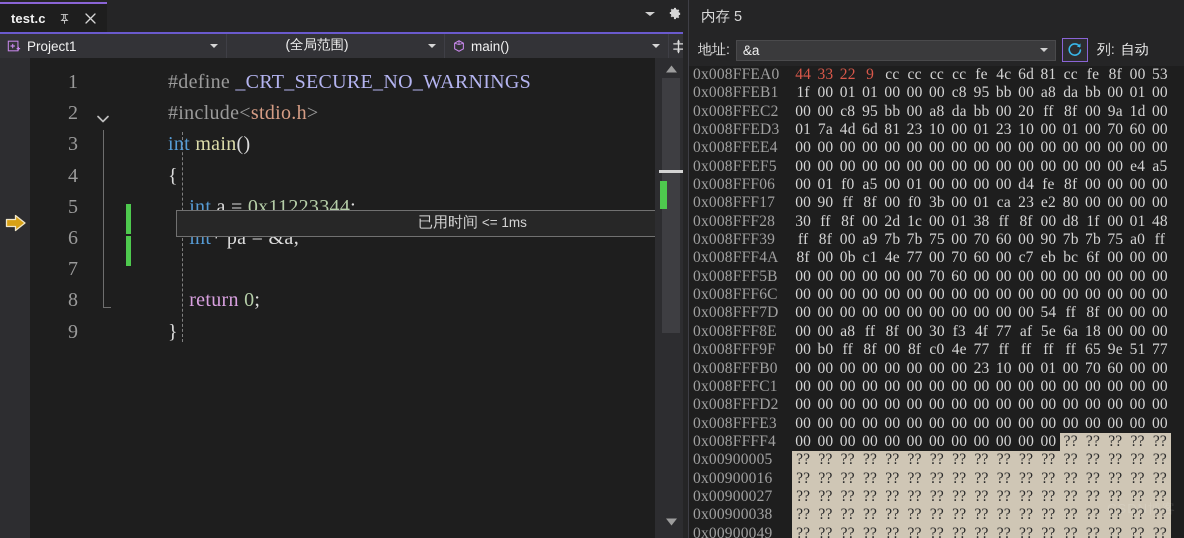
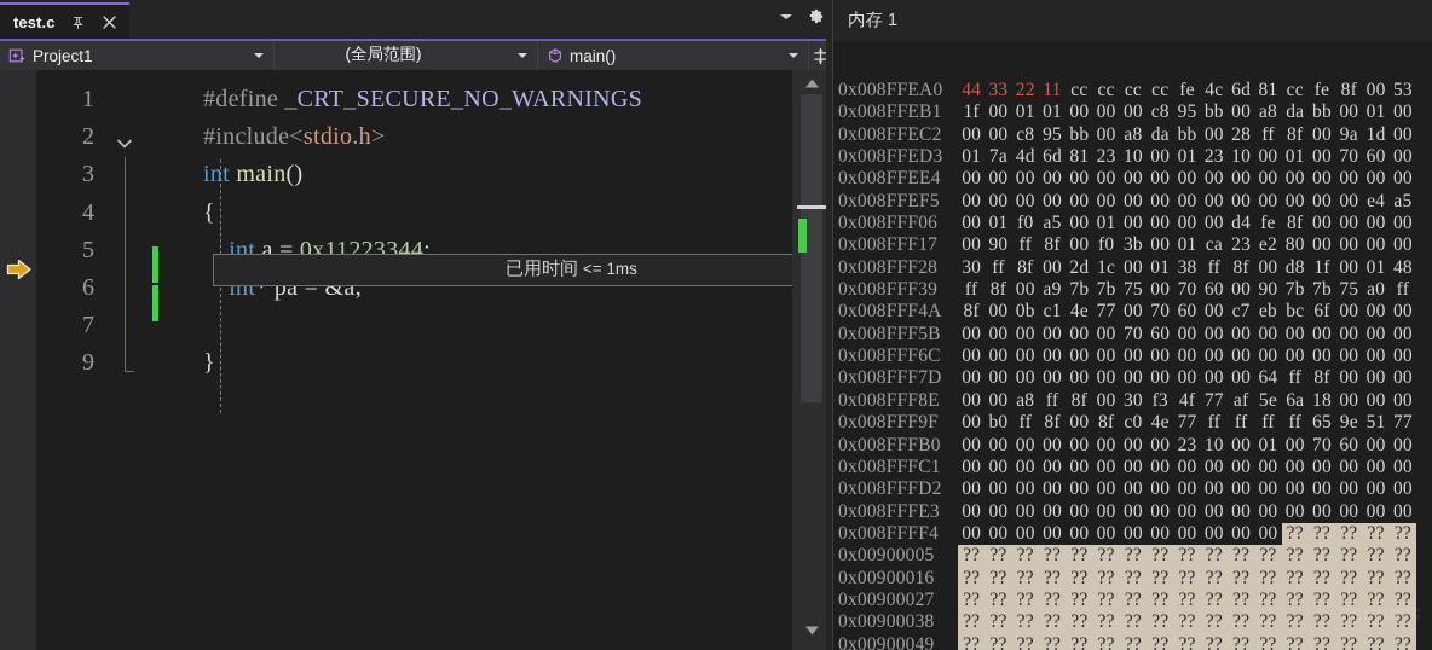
  test.c
  Project1
  (全局范围)
  main()
  1
  #define _CRT_SECURE_NO_WARNINGS
  2
  #include<stdio.h>
  3
  int main()
  4
  {
  5
  int a = 0x11223344;
  6
  int* pa = &a;
  7
- 8
- return 0;
  9
  }
  已用时间 <= 1ms
- 内存 5
+ 内存 1
- 地址:
- &a
- 列:
- 自动
  0x008FFEA0
- 44 33 22 9 cc cc cc cc fe 4c 6d 81 cc fe 8f 00 53
+ 44 33 22 11 cc cc cc cc fe 4c 6d 81 cc fe 8f 00 53
  0x008FFEB1
  1f 00 01 01 00 00 00 c8 95 bb 00 a8 da bb 00 01 00
  0x008FFEC2
- 00 00 c8 95 bb 00 a8 da bb 00 20 ff 8f 00 9a 1d 00
+ 00 00 c8 95 bb 00 a8 da bb 00 28 ff 8f 00 9a 1d 00
  0x008FFED3
  01 7a 4d 6d 81 23 10 00 01 23 10 00 01 00 70 60 00
  0x008FFEE4
  00 00 00 00 00 00 00 00 00 00 00 00 00 00 00 00 00
  0x008FFEF5
  00 00 00 00 00 00 00 00 00 00 00 00 00 00 00 e4 a5
  0x008FFF06
  00 01 f0 a5 00 01 00 00 00 00 d4 fe 8f 00 00 00 00
  0x008FFF17
  00 90 ff 8f 00 f0 3b 00 01 ca 23 e2 80 00 00 00 00
  0x008FFF28
  30 ff 8f 00 2d 1c 00 01 38 ff 8f 00 d8 1f 00 01 48
  0x008FFF39
  ff 8f 00 a9 7b 7b 75 00 70 60 00 90 7b 7b 75 a0 ff
  0x008FFF4A
  8f 00 0b c1 4e 77 00 70 60 00 c7 eb bc 6f 00 00 00
  0x008FFF5B
  00 00 00 00 00 00 70 60 00 00 00 00 00 00 00 00 00
  0x008FFF6C
  00 00 00 00 00 00 00 00 00 00 00 00 00 00 00 00 00
  0x008FFF7D
- 00 00 00 00 00 00 00 00 00 00 00 54 ff 8f 00 00 00
+ 00 00 00 00 00 00 00 00 00 00 00 64 ff 8f 00 00 00
  0x008FFF8E
  00 00 a8 ff 8f 00 30 f3 4f 77 af 5e 6a 18 00 00 00
  0x008FFF9F
  00 b0 ff 8f 00 8f c0 4e 77 ff ff ff ff 65 9e 51 77
  0x008FFFB0
  00 00 00 00 00 00 00 00 23 10 00 01 00 70 60 00 00
  0x008FFFC1
  00 00 00 00 00 00 00 00 00 00 00 00 00 00 00 00 00
  0x008FFFD2
  00 00 00 00 00 00 00 00 00 00 00 00 00 00 00 00 00
  0x008FFFE3
  00 00 00 00 00 00 00 00 00 00 00 00 00 00 00 00 00
  0x008FFFF4
  00 00 00 00 00 00 00 00 00 00 00 00 ?? ?? ?? ?? ??
  0x00900005
  ?? ?? ?? ?? ?? ?? ?? ?? ?? ?? ?? ?? ?? ?? ?? ?? ??
  0x00900016
  ?? ?? ?? ?? ?? ?? ?? ?? ?? ?? ?? ?? ?? ?? ?? ?? ??
  0x00900027
  ?? ?? ?? ?? ?? ?? ?? ?? ?? ?? ?? ?? ?? ?? ?? ?? ??
  0x00900038
  ?? ?? ?? ?? ?? ?? ?? ?? ?? ?? ?? ?? ?? ?? ?? ?? ??
  0x00900049
  ?? ?? ?? ?? ?? ?? ?? ?? ?? ?? ?? ?? ?? ?? ?? ?? ??
  CSDN博客
